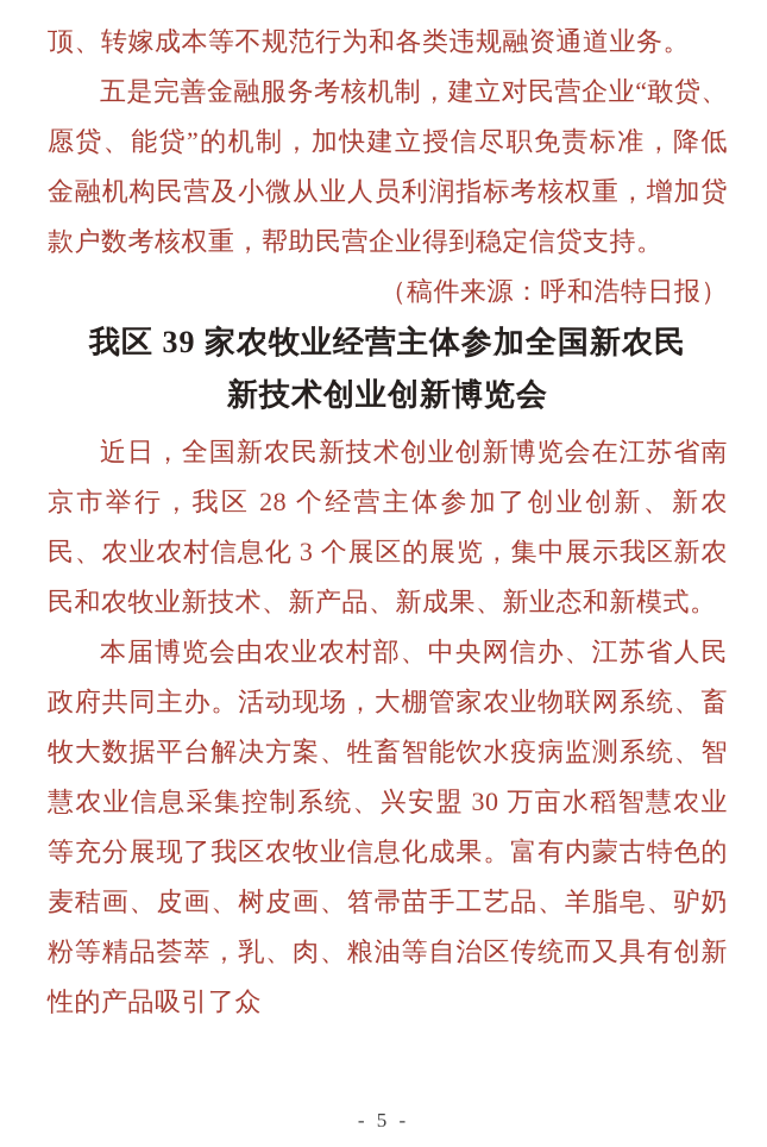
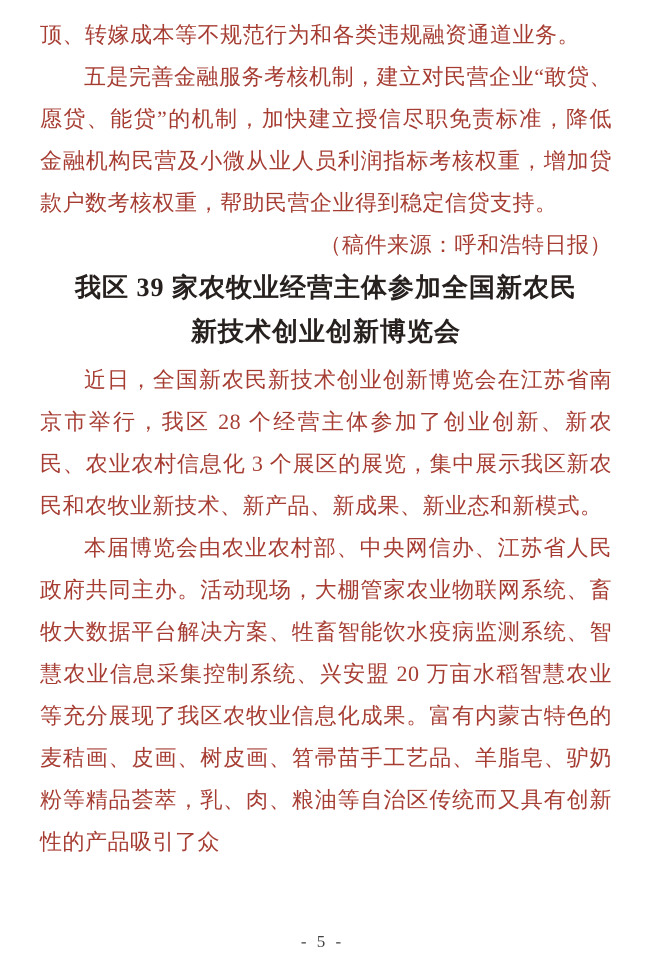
  顶、转嫁成本等不规范行为和各类违规融资通道业务。
  五是完善金融服务考核机制，建立对民营企业“敢贷、愿贷、能贷”的机制，加快建立授信尽职免责标准，降低金融机构民营及小微从业人员利润指标考核权重，增加贷款户数考核权重，帮助民营企业得到稳定信贷支持。
  （稿件来源：呼和浩特日报）
  我区 39 家农牧业经营主体参加全国新农民
  新技术创业创新博览会
  近日，全国新农民新技术创业创新博览会在江苏省南京市举行，我区 28 个经营主体参加了创业创新、新农民、农业农村信息化 3 个展区的展览，集中展示我区新农民和农牧业新技术、新产品、新成果、新业态和新模式。
- 本届博览会由农业农村部、中央网信办、江苏省人民政府共同主办。活动现场，大棚管家农业物联网系统、畜牧大数据平台解决方案、牲畜智能饮水疫病监测系统、智慧农业信息采集控制系统、兴安盟 30 万亩水稻智慧农业等充分展现了我区农牧业信息化成果。富有内蒙古特色的麦秸画、皮画、树皮画、笤帚苗手工艺品、羊脂皂、驴奶粉等精品荟萃，乳、肉、粮油等自治区传统而又具有创新性的产品吸引了众
+ 本届博览会由农业农村部、中央网信办、江苏省人民政府共同主办。活动现场，大棚管家农业物联网系统、畜牧大数据平台解决方案、牲畜智能饮水疫病监测系统、智慧农业信息采集控制系统、兴安盟 20 万亩水稻智慧农业等充分展现了我区农牧业信息化成果。富有内蒙古特色的麦秸画、皮画、树皮画、笤帚苗手工艺品、羊脂皂、驴奶粉等精品荟萃，乳、肉、粮油等自治区传统而又具有创新性的产品吸引了众
  - 5 -
